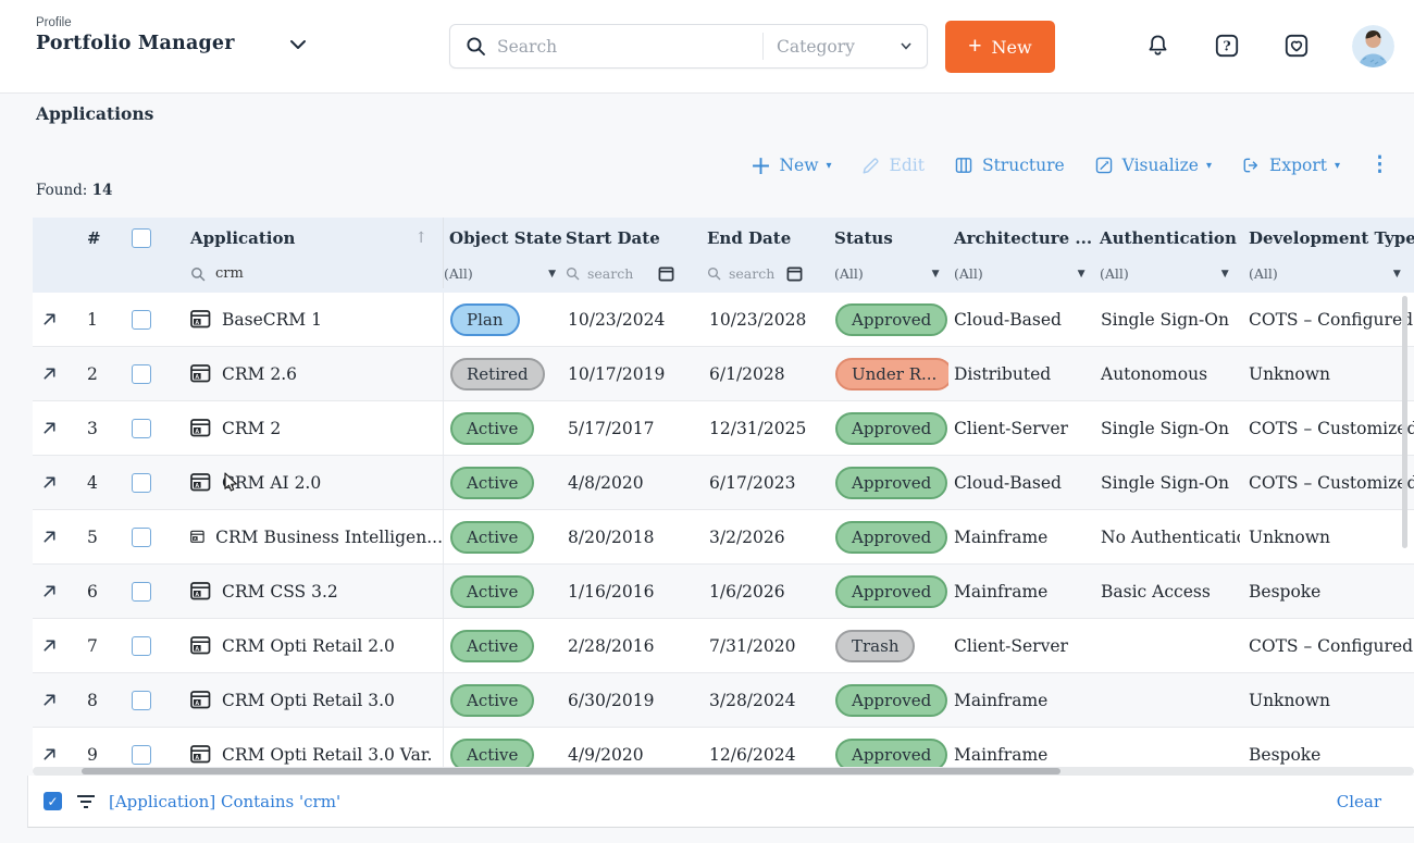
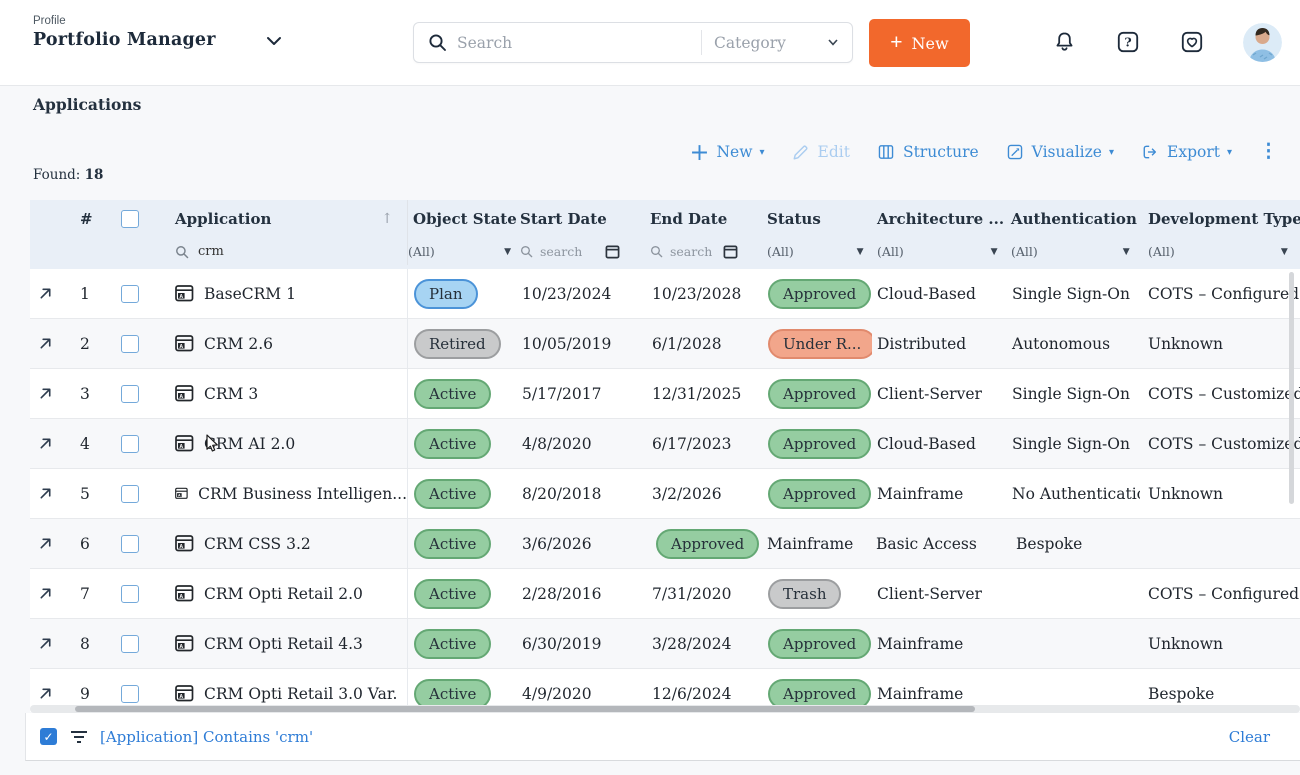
  Profile
  Portfolio Manager
  Search
  Category
  +
  New
  ?
  Applications
  New
  ▾
  Edit
  Structure
  Visualize
  ▾
  Export
  ▾
  ⋮
- Found: 14
+ Found: 18
  #
  Application
  ↑
  Object State
  Start Date
  End Date
  Status
  Architecture ...
  Authentication
  Development Type
  crm
  (All)
  ▼
  search
  search
  (All)
  ▼
  (All)
  ▼
  (All)
  ▼
  (All)
  ▼
  1
  BaseCRM 1
  Plan
  10/23/2024
  10/23/2028
  Approved
  Cloud-Based
  Single Sign-On
  COTS – Configured
  2
  CRM 2.6
  Retired
- 10/17/2019
+ 10/05/2019
  6/1/2028
  Under R...
  Distributed
  Autonomous
  Unknown
  3
- CRM 2
+ CRM 3
  Active
  5/17/2017
  12/31/2025
  Approved
  Client-Server
  Single Sign-On
  COTS – Customizd
  4
  RM AI 2.0
  Active
  4/8/2020
  6/17/2023
  Approved
  Cloud-Based
  Single Sign-On
  COTS – Customizd
  5
  CRM Business Intelligen...
  Active
  8/20/2018
  3/2/2026
  Approved
  Mainframe
  No Authenticati
  Unknown
  6
  CRM CSS 3.2
  Active
- 1/16/2016
- 1/6/2026
+ 3/6/2026
  Approved
  Mainframe
  Basic Access
  Bespoke
  7
  CRM Opti Retail 2.0
  Active
  2/28/2016
  7/31/2020
  Trash
  Client-Server
  COTS – Configured
  8
- CRM Opti Retail 3.0
+ CRM Opti Retail 4.3
  Active
  6/30/2019
  3/28/2024
  Approved
  Mainframe
  Unknown
  9
  CRM Opti Retail 3.0 Var.
  Active
  4/9/2020
  12/6/2024
  Approved
  Mainframe
  Bespoke
  ✓
  [Application] Contains 'crm'
  Clear
